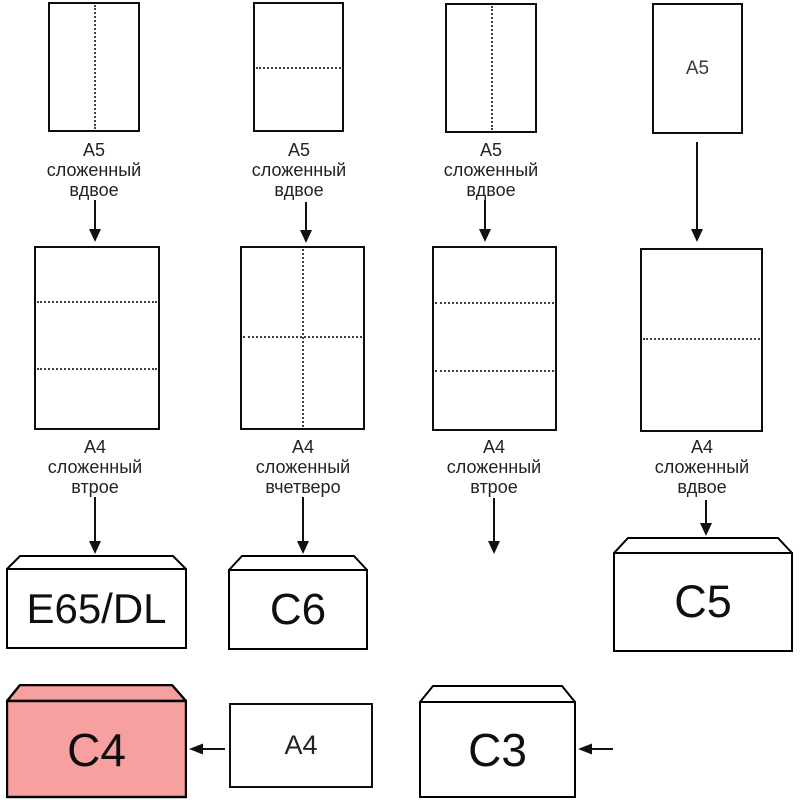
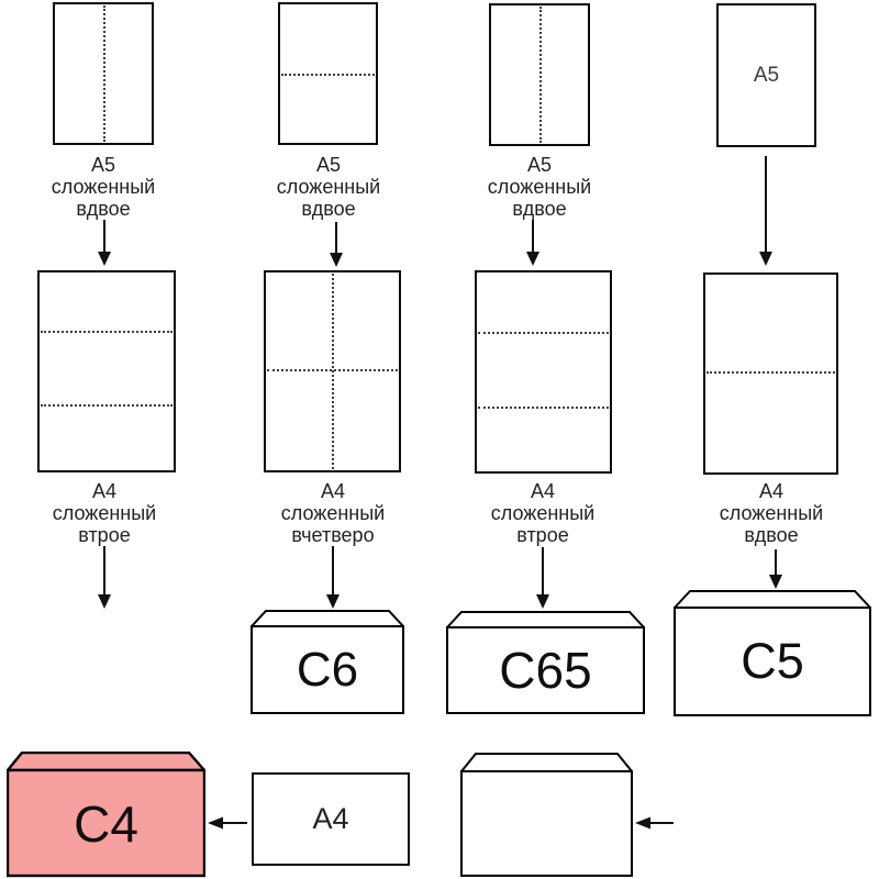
  A5
  A5
  сложенный
  вдвое
  A5
  сложенный
  вдвое
  A5
  сложенный
  вдвое
  A4
  сложенный
  втрое
  A4
  сложенный
  вчетверо
  A4
  сложенный
  втрое
  A4
  сложенный
  вдвое
- E65/DL
  C6
+ C65
  C5
  C4
  A4
- C3
